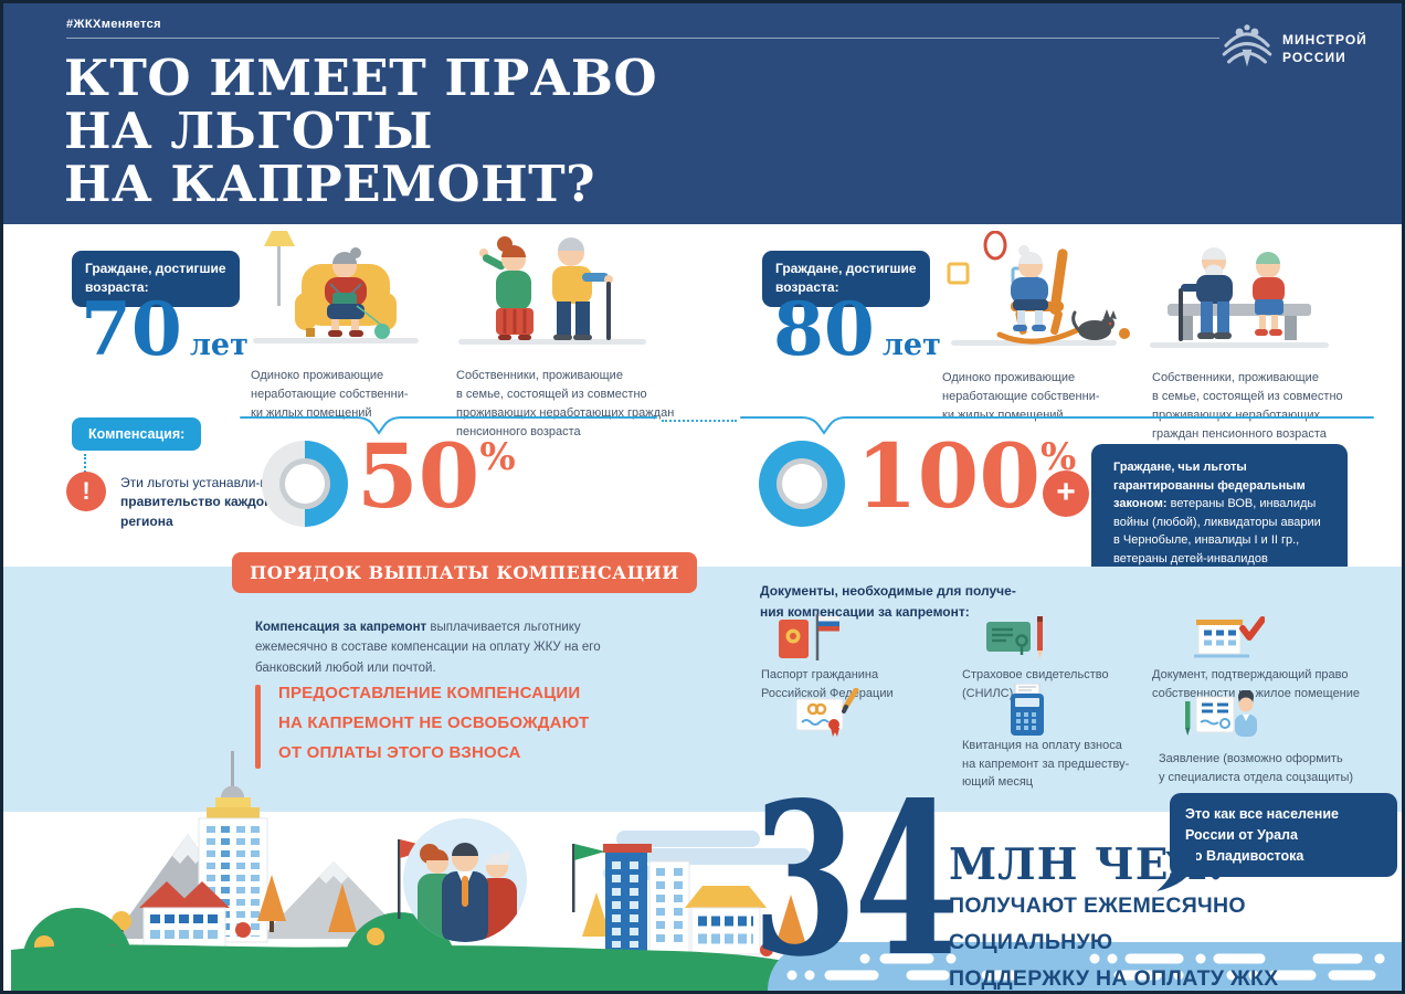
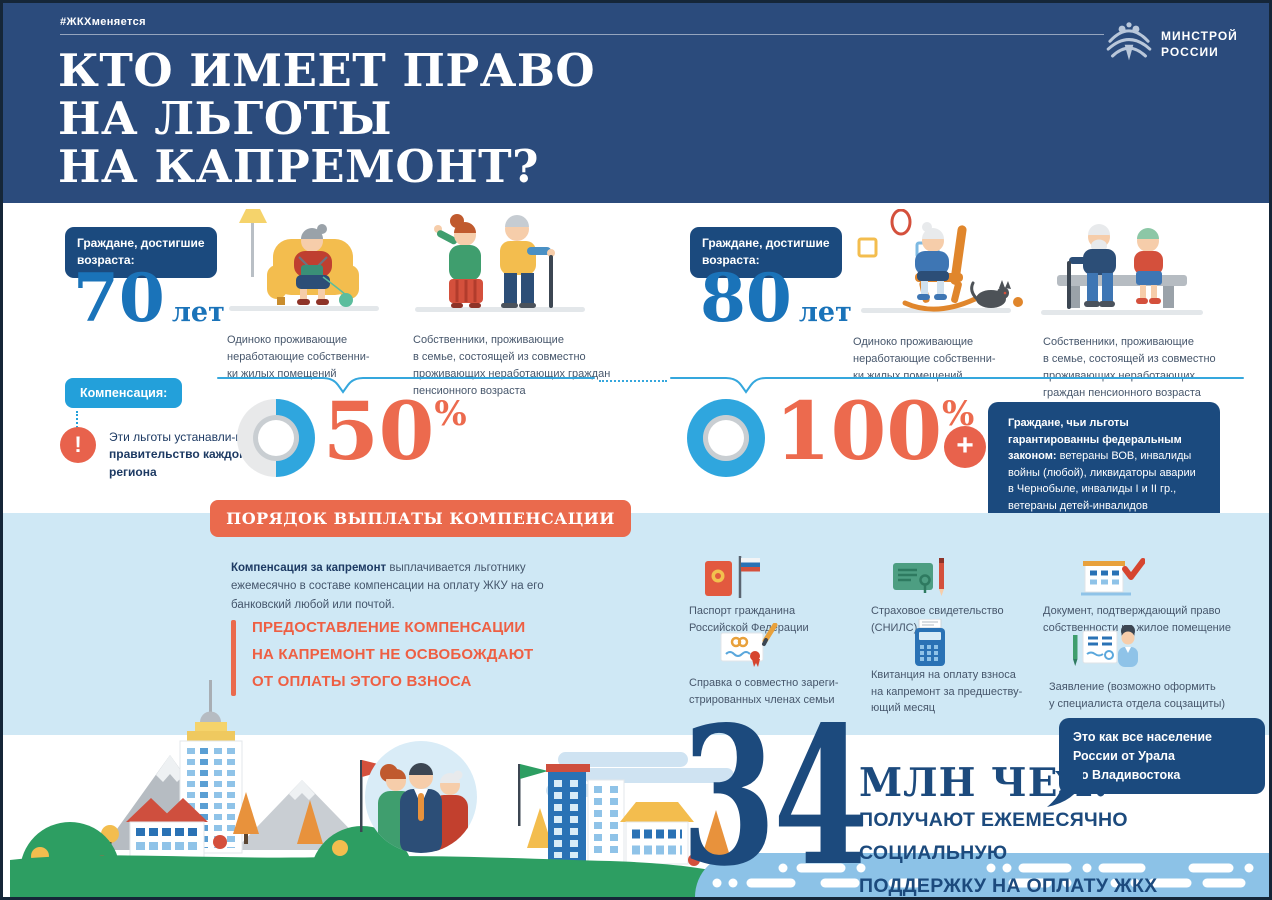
  #ЖКХменяется
  КТО ИМЕЕТ ПРАВО
  НА ЛЬГОТЫ
  НА КАПРЕМОНТ?
  МИНСТРОЙ
  РОССИИ
  Граждане, достигшие
  возраста:
  70
  лет
  Одиноко проживающие
  неработающие собственни-
  ки жилых помещений
  Собственники, проживающие
  в семье, состоящей из совместно
  проживающих неработающих граждан
  пенсионного возраста
  Граждане, достигшие
  возраста:
  80
  лет
  Одиноко проживающие
  неработающие собственни-
  ки жилых помещений
  Собственники, проживающие
  в семье, состоящей из совместно
  проживающих неработающих
  граждан пенсионного возраста
  Компенсация:
  !
  Эти льготы устанавли- правительство каждо региона
  50%
  100%
  +
  Граждане, чьи льготы гарантированны федеральным законом: ветераны ВОВ, инвалиды войны (любой), ликвидаторы аварии в Чернобыле, инвалиды I и II гр., ветераны детей-инвалидов
  ПОРЯДОК ВЫПЛАТЫ КОМПЕНСАЦИИ
  Компенсация за капремонт выплачивается льготнику ежемесячно в составе компенсации на оплату ЖКУ на его банковский любой или почтой.
  ПРЕДОСТАВЛЕНИЕ КОМПЕНСАЦИИ
  НА КАПРЕМОНТ НЕ ОСВОБОЖДАЮТ
  ОТ ОПЛАТЫ ЭТОГО ВЗНОСА
- Документы, необходимые для получе-
- ния компенсации за капремонт:
  Паспорт гражданина
  Российской Федрации
  Страховое свидетельство
  (СНИЛС)
  Документ, подтверждающий право
  собственности жилое помещение
+ Справка о совместно зареги-
+ стрированных членах семьи
  Квитанция на оплату взноса
  на капремонт за предшеству-
  ющий месяц
  Заявление (возможно оформить
  у специалиста отдела соцзащиты)
  34
  МЛН ЧЕ
  Это как все население
  России от Урала
  о Владивостока
  ПОЛУЧАЮТ ЕЖЕМЕСЯЧНО СОЦИАЛЬНУЮ
  ПОДДЕРЖКУ НА ОПЛАТУ ЖКХ
